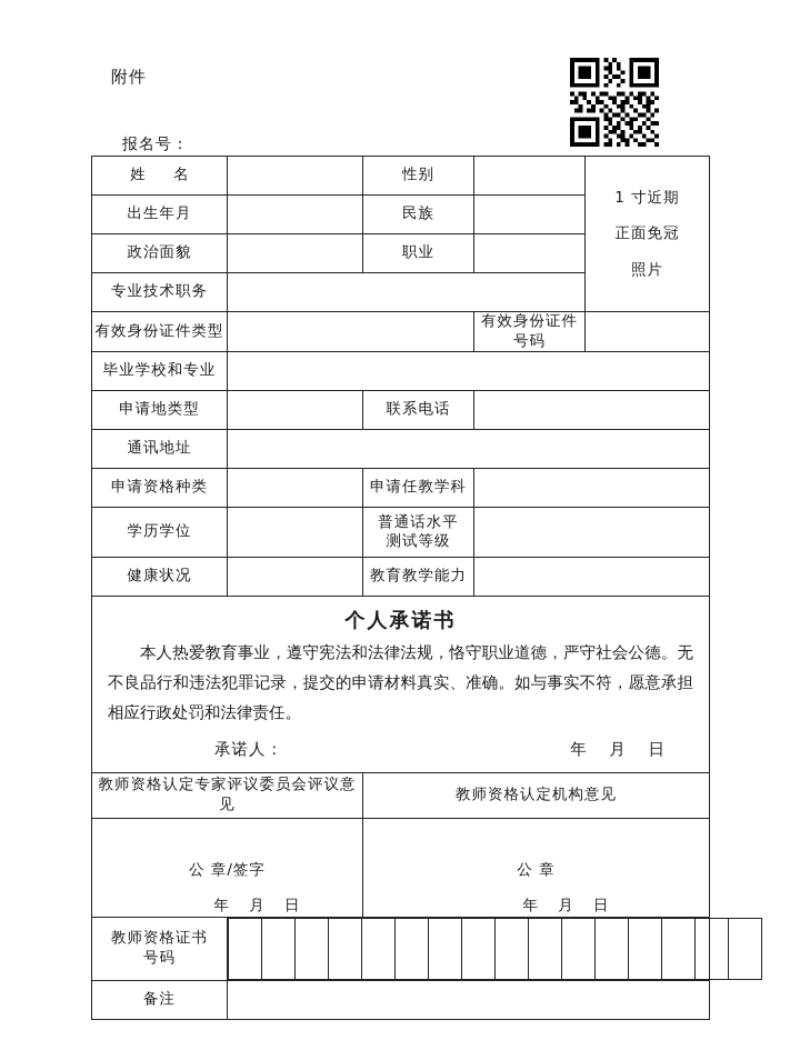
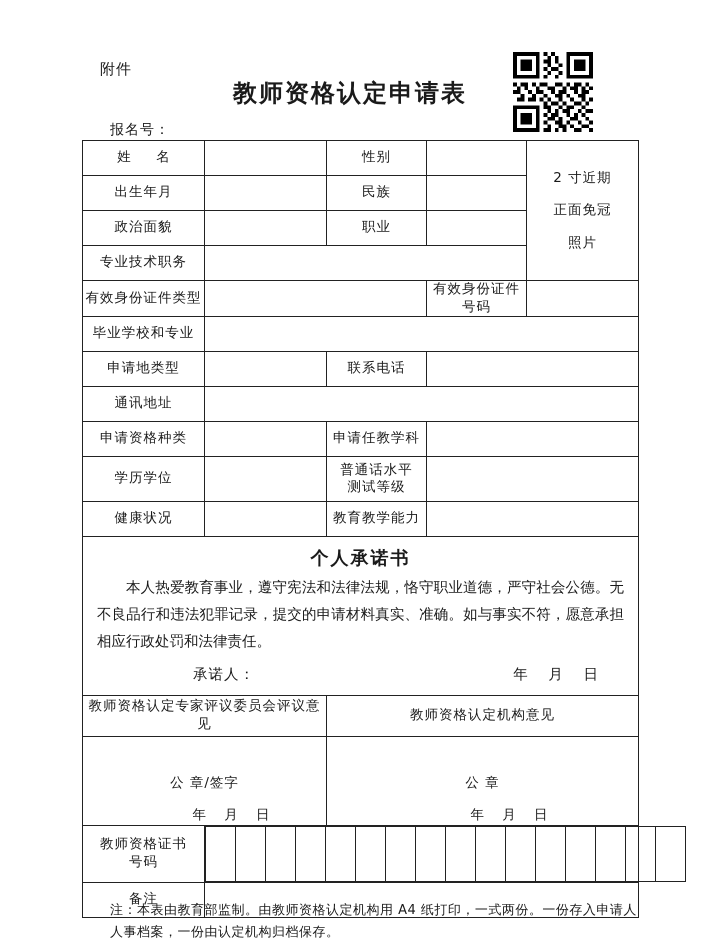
  附件
+ 教师资格认定申请表
  报名号：
- 姓 名		性别		1 寸近期 正面免冠 照片
+ 姓 名		性别		2 寸近期 正面免冠 照片
  出生年月		民族
  政治面貌		职业
  专业技术职务
  有效身份证件类型		有效身份证件号码
  毕业学校和专业
  申请地类型		联系电话
  通讯地址
  申请资格种类		申请任教学科
  学历学位		普通话水平 测试等级
  健康状况		教育教学能力
  个人承诺书 本人热爱教育事业，遵守宪法和法律法规，恪守职业道德，严守社会公德。无不良品行和违法犯罪记录，提交的申请材料真实、准确。如与事实不符，愿意承担相应行政处罚和法律责任。 承诺人： 年 月 日
  教师资格认定专家评议委员会评议意见	教师资格认定机构意见
  公 章/签字 年 月 日	公 章 年 月 日
  教师资格证书 号码
  备注
+ 注：本表由教育部监制。由教师资格认定机构用 A4 纸打印，一式两份。一份存入申请人人事档案，一份由认定机构归档保存。
